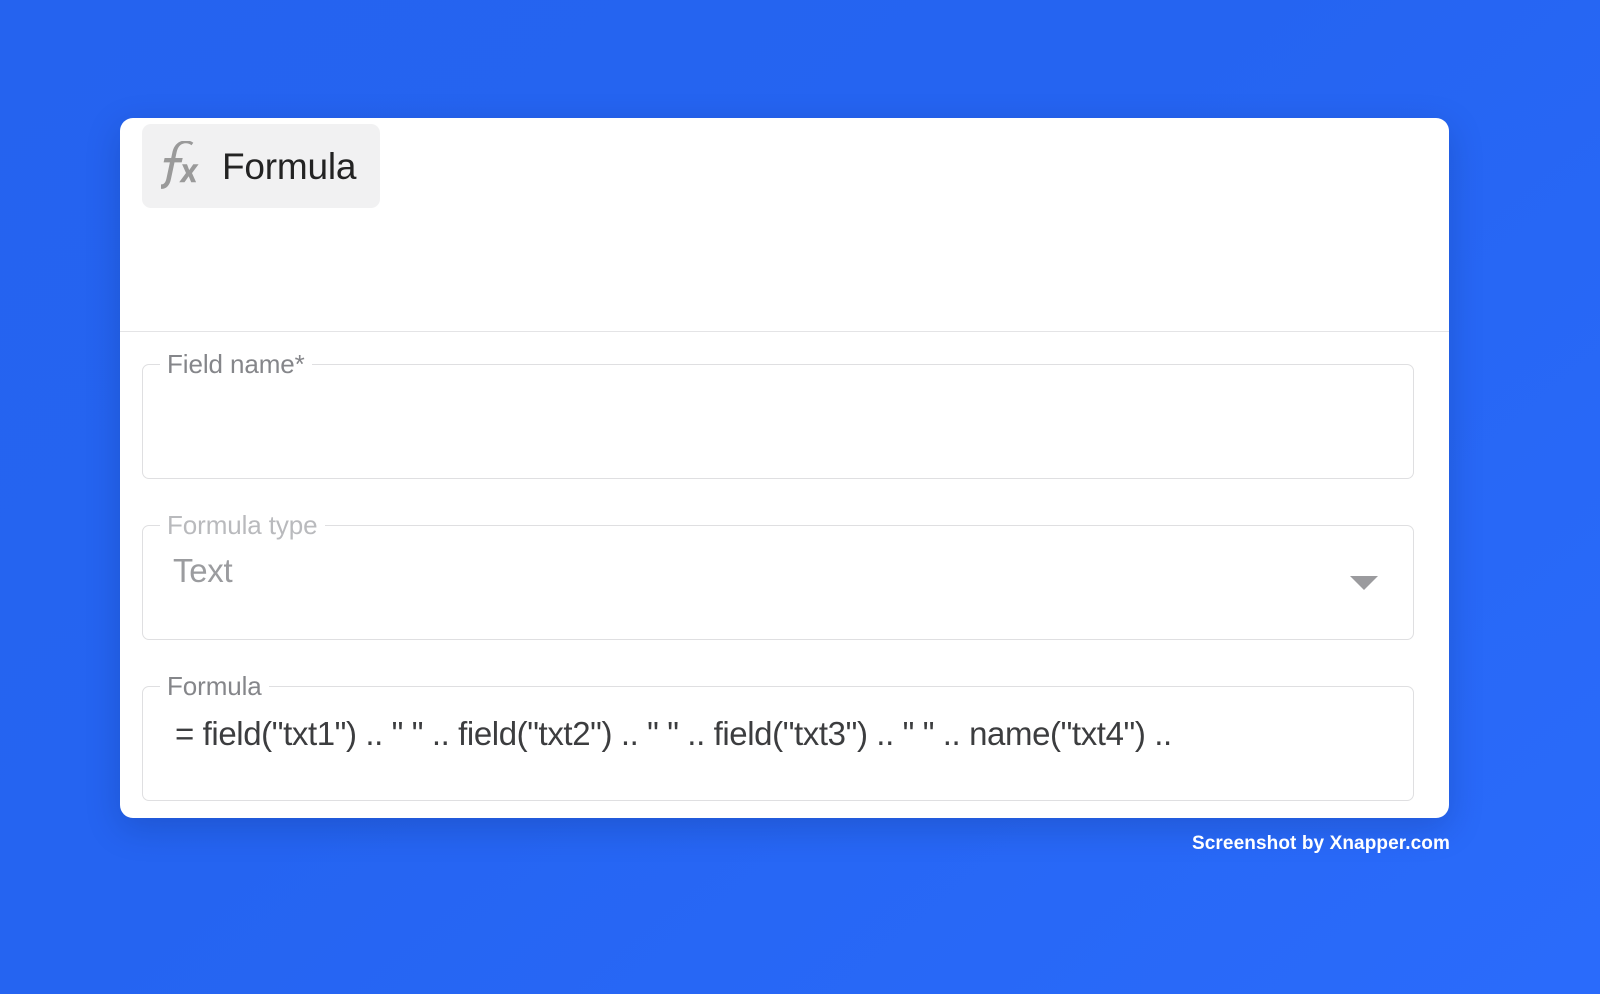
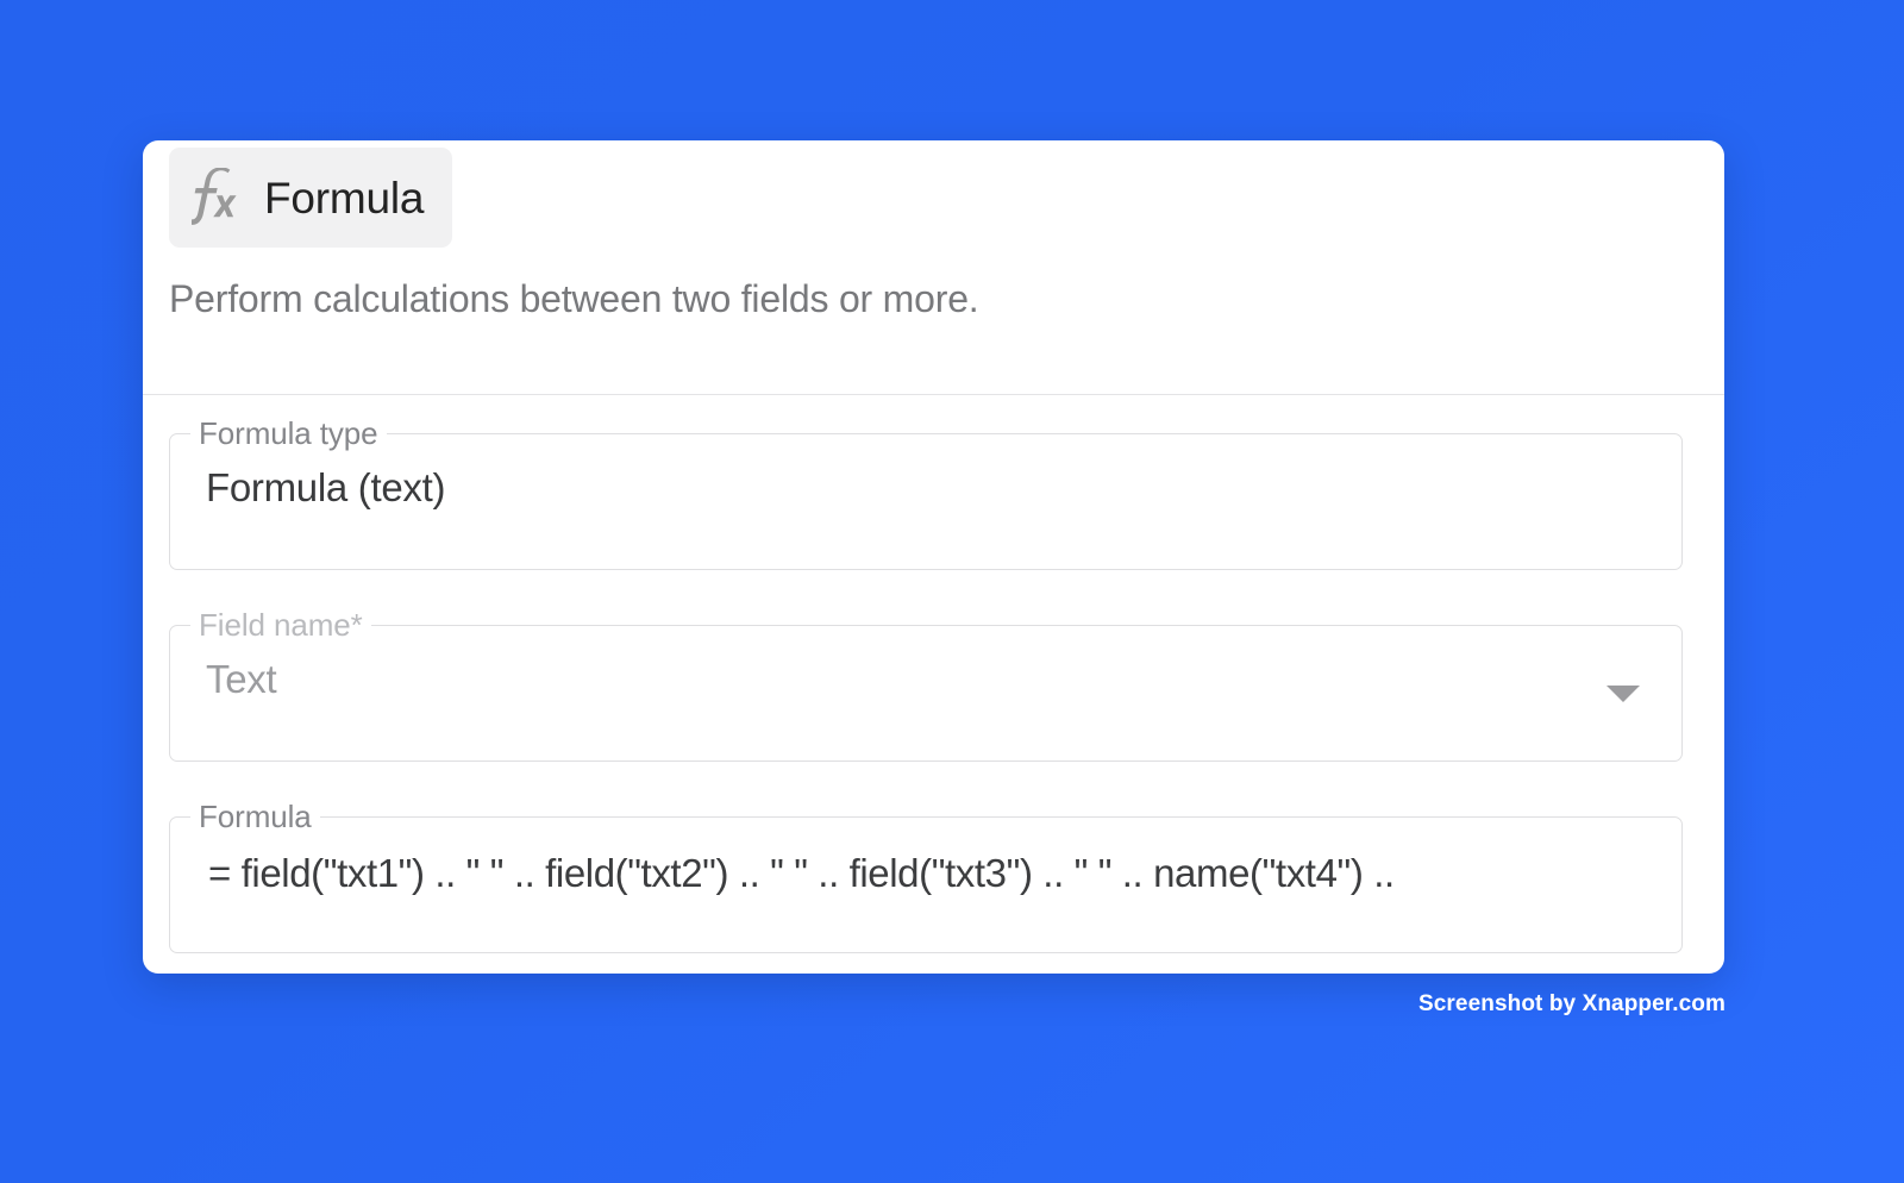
  Formula
+ Perform calculations between two fields or more.
- Field name*
+ Formula type
+ Formula (text)
- Formula type
+ Field name*
  Text
  Formula
  = field("txt1") .. " " .. field("txt2") .. " " .. field("txt3") .. " " .. name("txt4") ..
  Screenshot by Xnapper.com
